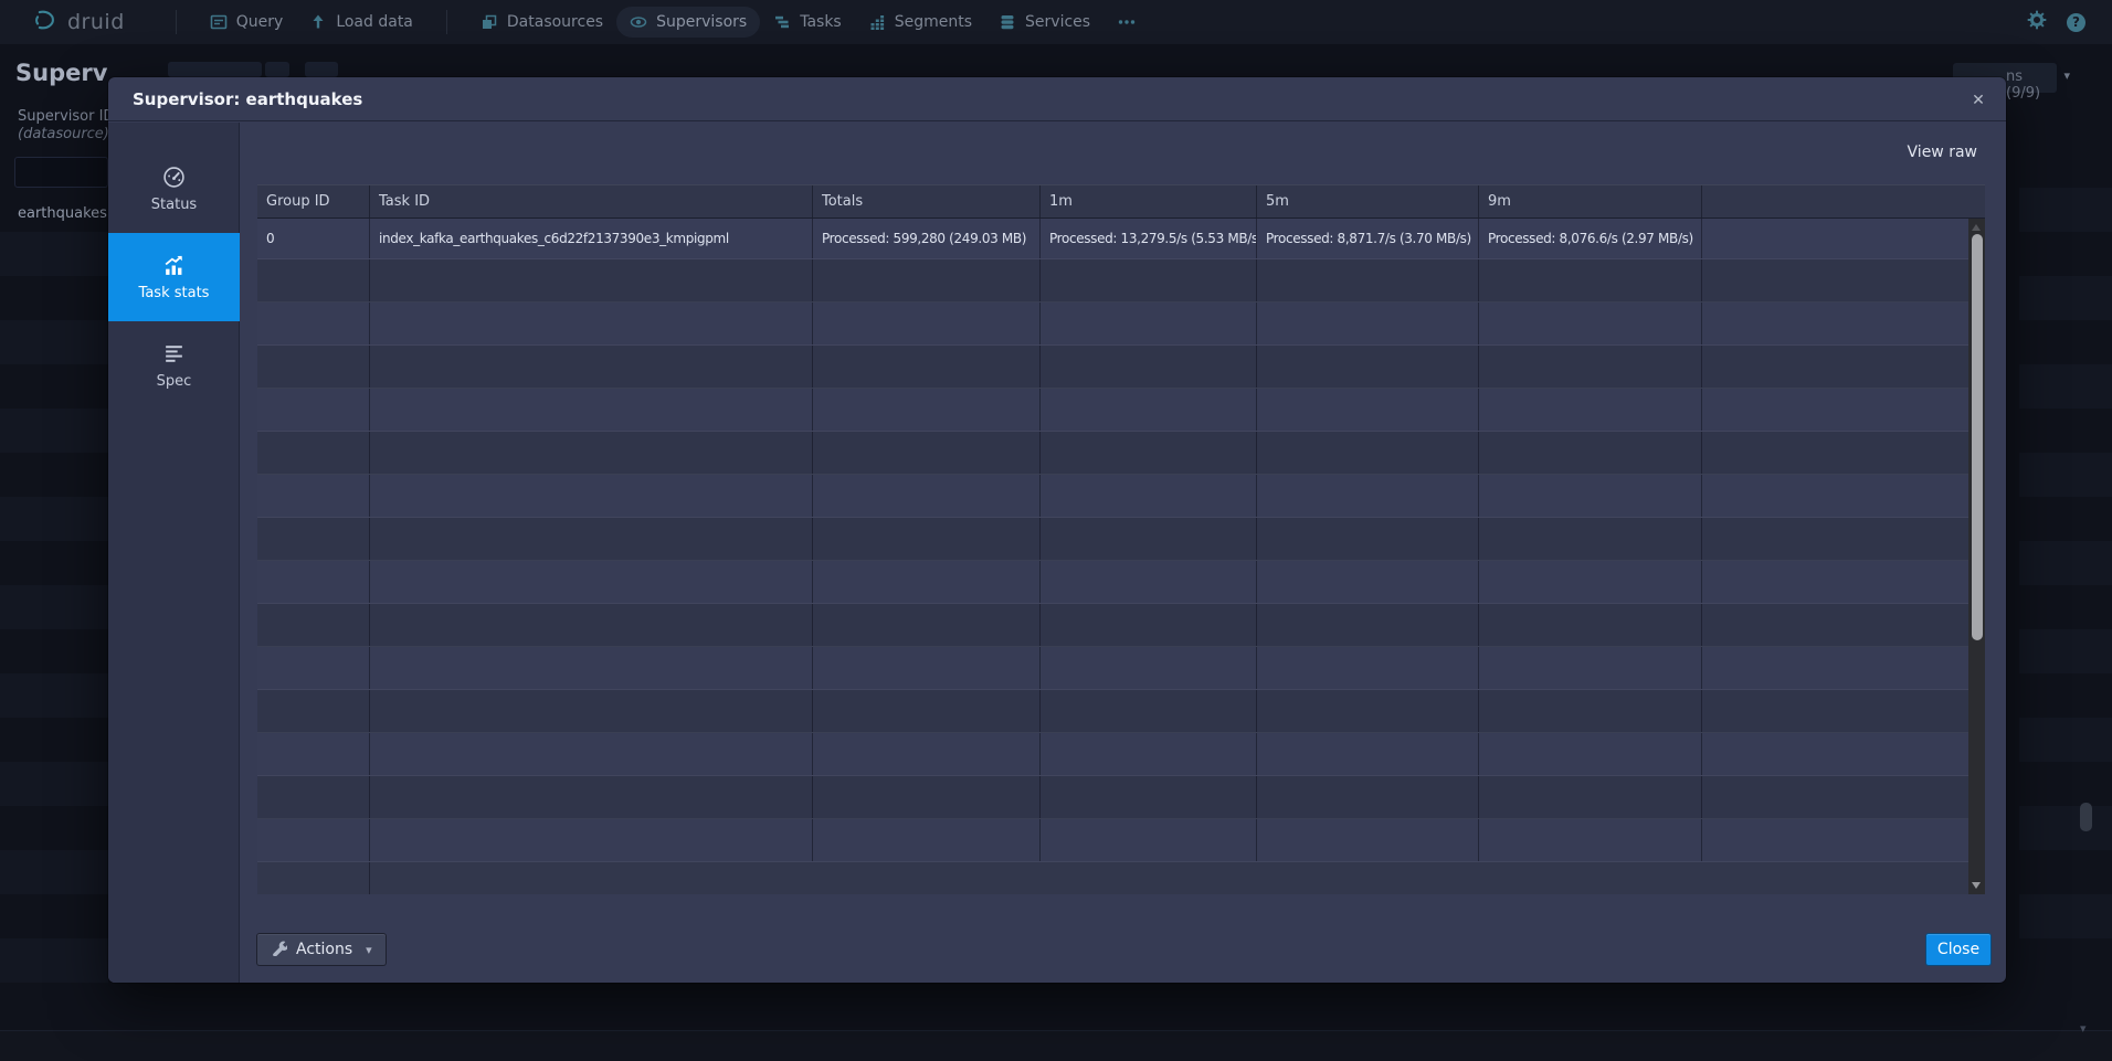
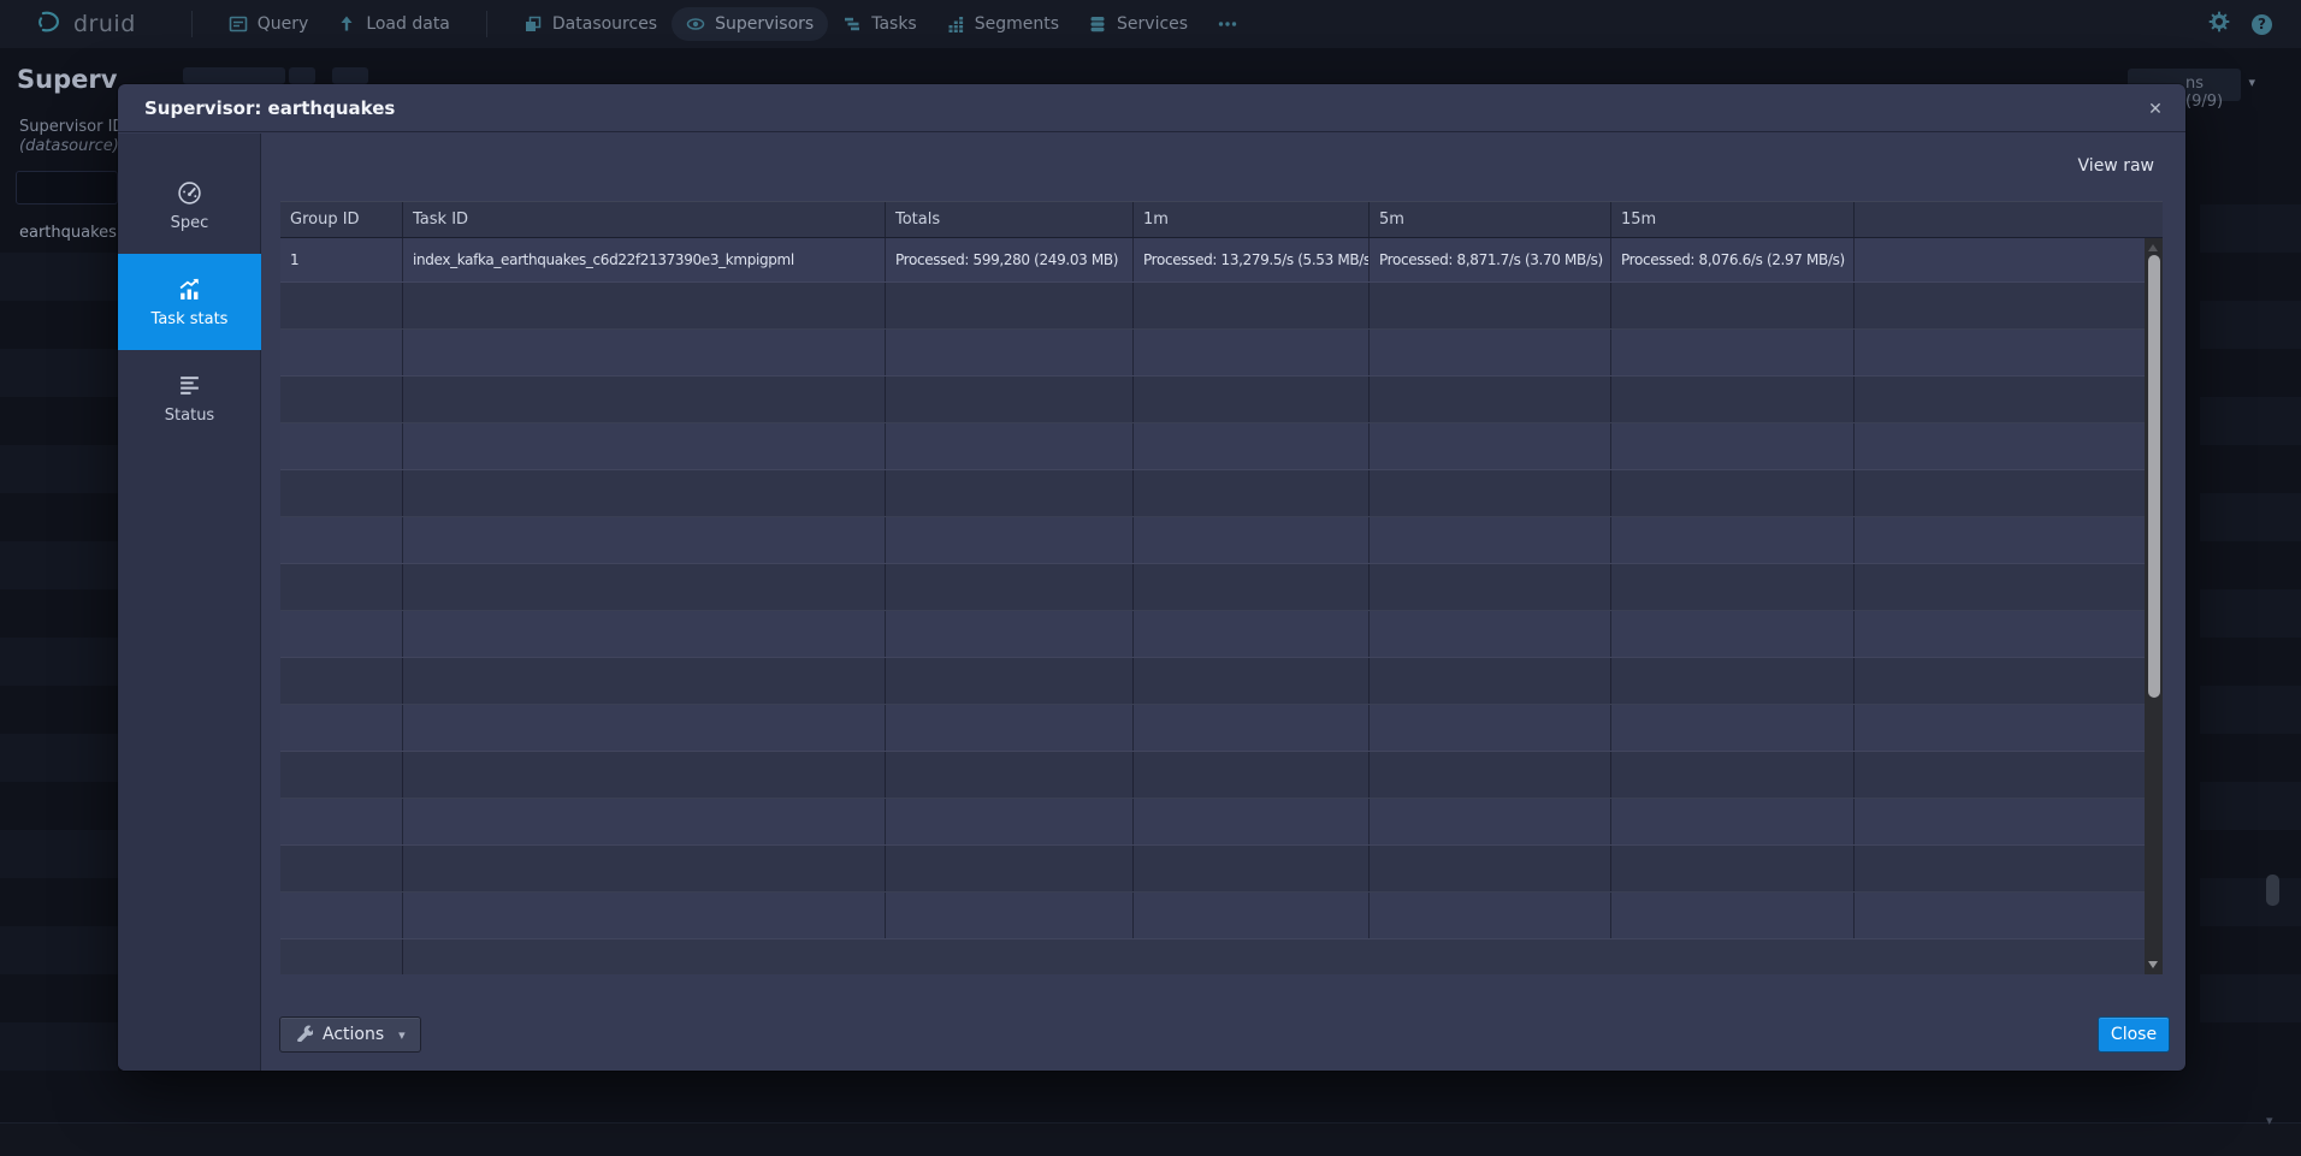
  druid
  Query
  Load data
  Datasources
  Supervisors
  Tasks
  Segments
  Services
  ?
  Superv
  Supervisor I
  (datasource)
  earthquakes
  ns (9/9)
  ▾
  ▾
  Supervisor: earthquakes
  ✕
- Status
+ Spec
  Task stats
- Spec
+ Status
  View raw
  Group ID
  Task ID
  Totals
  1m
  5m
- 9m
+ 15m
- 0
+ 1
  index_kafka_earthquakes_c6d22f2137390e3_kmpigpml
  Processed: 599,280 (249.03 MB)
  Processed: 13,279.5/s (5.53 MB/s
  Processed: 8,871.7/s (3.70 MB/s)
  Processed: 8,076.6/s (2.97 MB/s)
  Actions
  ▾
  Close
